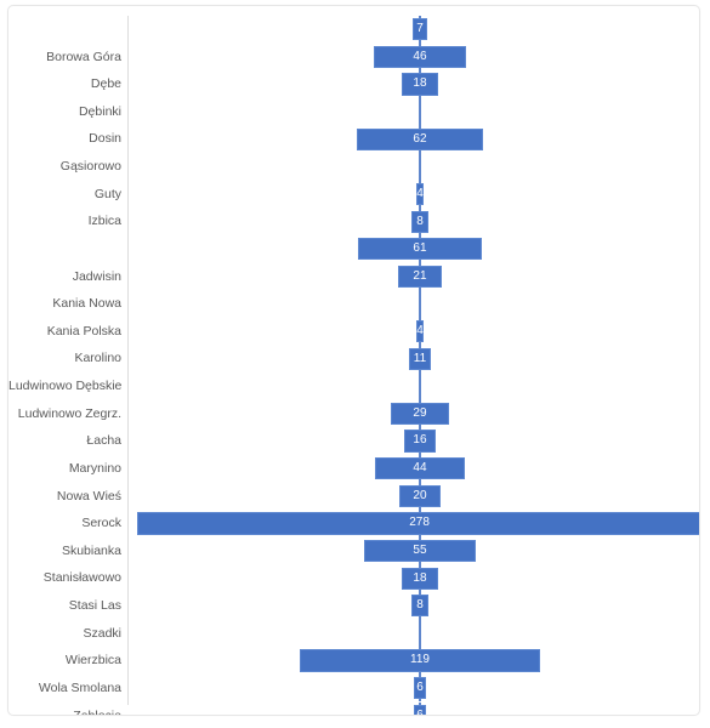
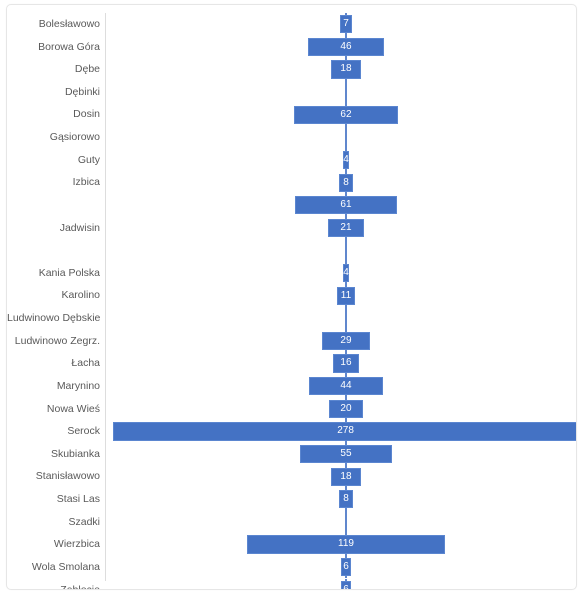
+ Bolesławowo
  7
  Borowa Góra
  46
  Dębe
  18
  Dębinki
  Dosin
  62
  Gąsiorowo
  Guty
  4
  Izbica
  8
  61
  Jadwisin
  21
- Kania Nowa
  Kania Polska
  4
  Karolino
  11
  Ludwinowo Dębskie
  Ludwinowo Zegrz.
  29
  Łacha
  16
  Marynino
  44
  Nowa Wieś
  20
  Serock
  278
  Skubianka
  55
  Stanisławowo
  18
  Stasi Las
  8
  Szadki
  Wierzbica
  119
  Wola Smolana
  6
